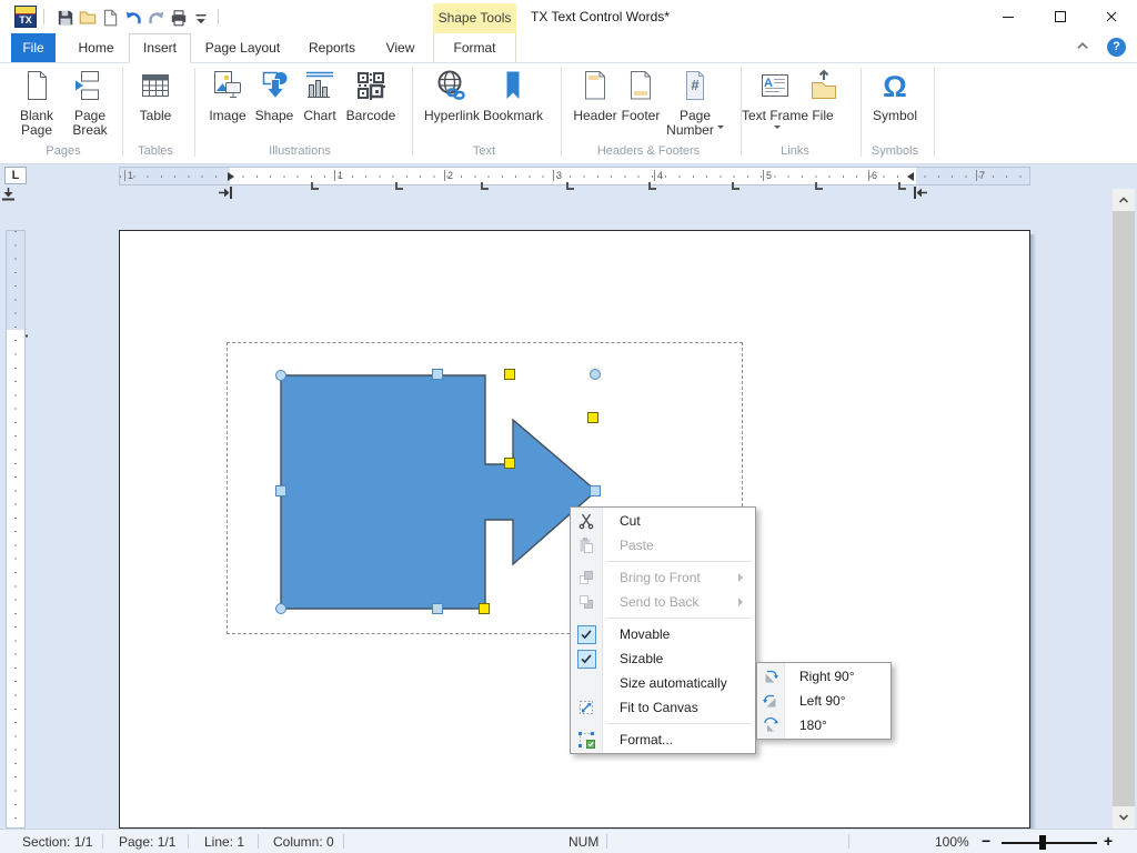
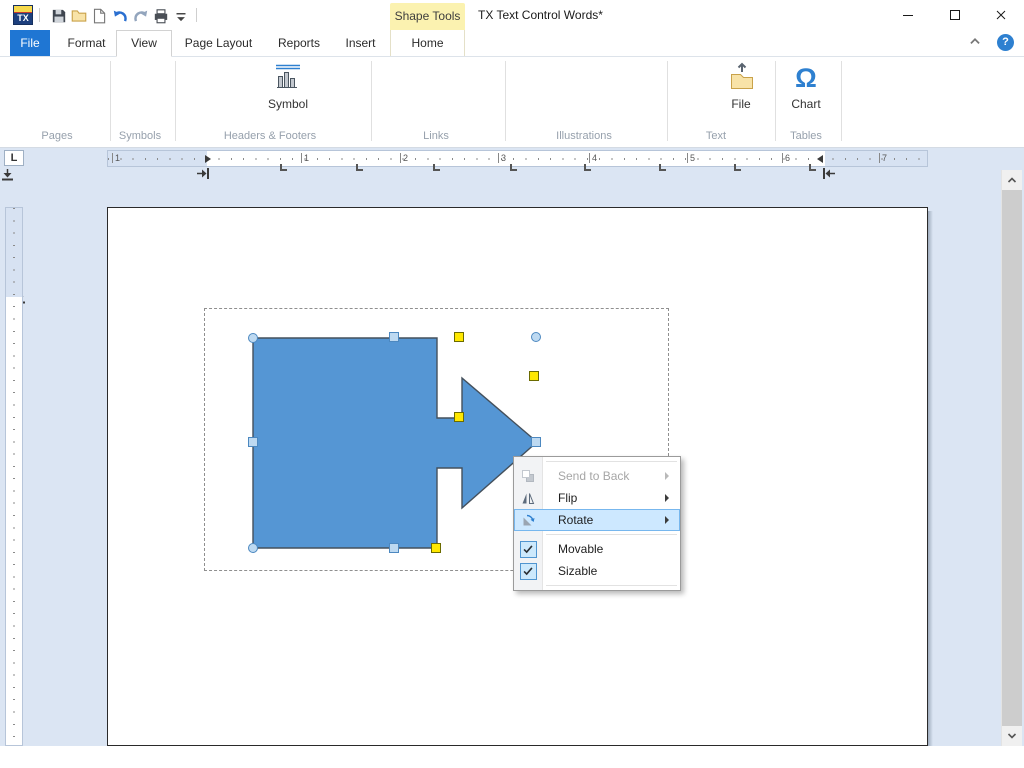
  TX
  Shape Tools
  TX Text Control Words*
  File
- Home
+ Format
- Insert
+ View
  Page Layout
  Reports
- View
+ Insert
- Format
+ Home
  ?
- Blank Page
- Page Break
- Table
- Image
- Shape
- Chart
+ Symbol
- Barcode
- Hyperlink
- Bookmark
- Header
- Footer
- #
- Page Number
- A
- Text Frame
  File
  Ω
- Symbol
+ Chart
  Pages
- Tables
+ Symbols
- Illustrations
+ Headers & Footers
- Text
+ Links
- Headers & Footers
+ Illustrations
- Links
+ Text
- Symbols
+ Tables
  L
  1
  1
  2
  3
  4
  5
  6
  7
- Cut
- Paste
- Bring to Front
  Send to Back
+ Flip
+ Rotate
  Movable
  Sizable
- Size automatically
- Fit to Canvas
- Format...
- Right 90°
- Left 90°
- 180°
- Section: 1/1
- Page: 1/1
- Line: 1
- Column: 0
- NUM
- 100%
- −
- +
